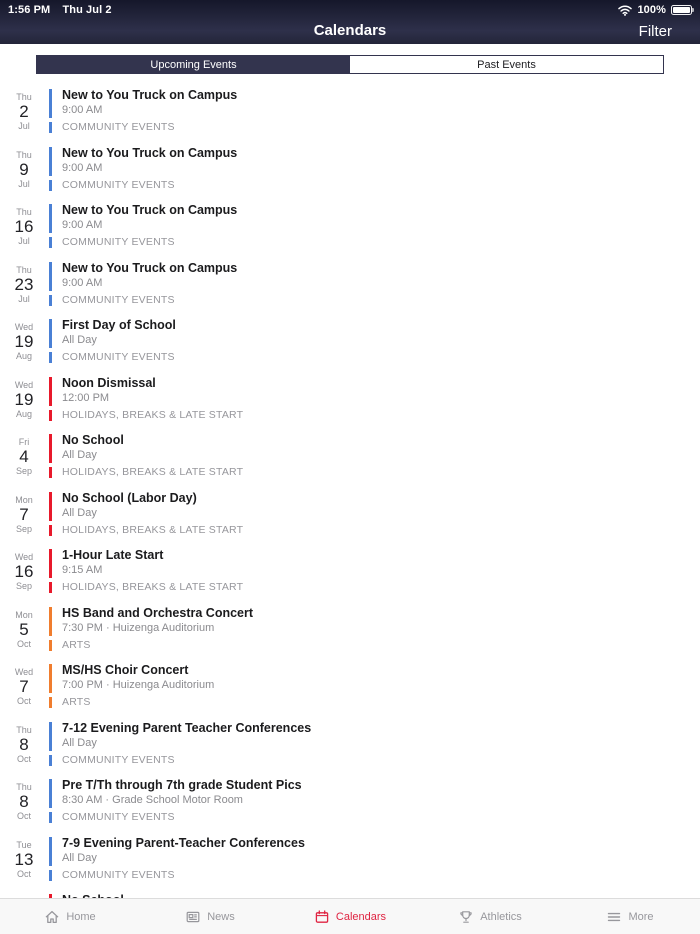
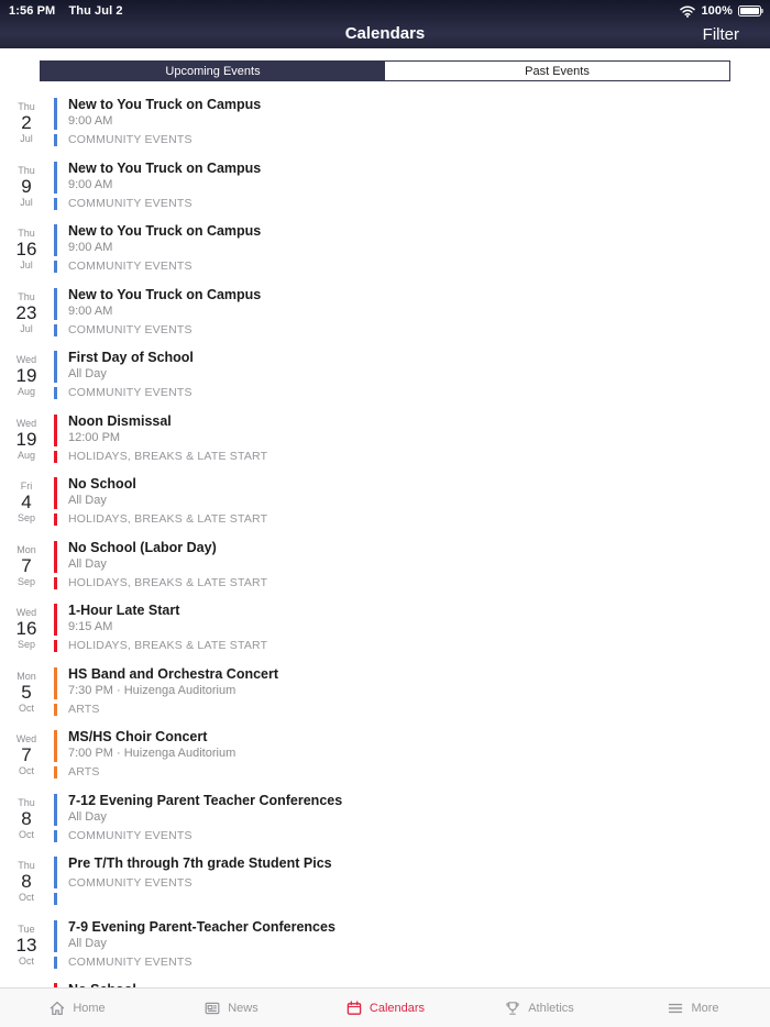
  1:56 PM Thu Jul 2
  100%
  Calendars
  Filter
  Upcoming Events
  Past Events
  Thu
  2
  Jul
  New to You Truck on Campus
  9:00 AM
  COMMUNITY EVENTS
  Thu
  9
  Jul
  New to You Truck on Campus
  9:00 AM
  COMMUNITY EVENTS
  Thu
  16
  Jul
  New to You Truck on Campus
  9:00 AM
  COMMUNITY EVENTS
  Thu
  23
  Jul
  New to You Truck on Campus
  9:00 AM
  COMMUNITY EVENTS
  Wed
  19
  Aug
  First Day of School
  All Day
  COMMUNITY EVENTS
  Wed
  19
  Aug
  Noon Dismissal
  12:00 PM
  HOLIDAYS, BREAKS & LATE START
  Fri
  4
  Sep
  No School
  All Day
  HOLIDAYS, BREAKS & LATE START
  Mon
  7
  Sep
  No School (Labor Day)
  All Day
  HOLIDAYS, BREAKS & LATE START
  Wed
  16
  Sep
  1-Hour Late Start
  9:15 AM
  HOLIDAYS, BREAKS & LATE START
  Mon
  5
  Oct
  HS Band and Orchestra Concert
  7:30 PM · Huizenga Auditorium
  ARTS
  Wed
  7
  Oct
  MS/HS Choir Concert
  7:00 PM · Huizenga Auditorium
  ARTS
  Thu
  8
  Oct
  7-12 Evening Parent Teacher Conferences
  All Day
  COMMUNITY EVENTS
  Thu
  8
  Oct
  Pre T/Th through 7th grade Student Pics
- 8:30 AM · Grade School Motor Room
  COMMUNITY EVENTS
  Tue
  13
  Oct
  7-9 Evening Parent-Teacher Conferences
  All Day
  COMMUNITY EVENTS
  Home
  News
  Calendars
  Athletics
  More
